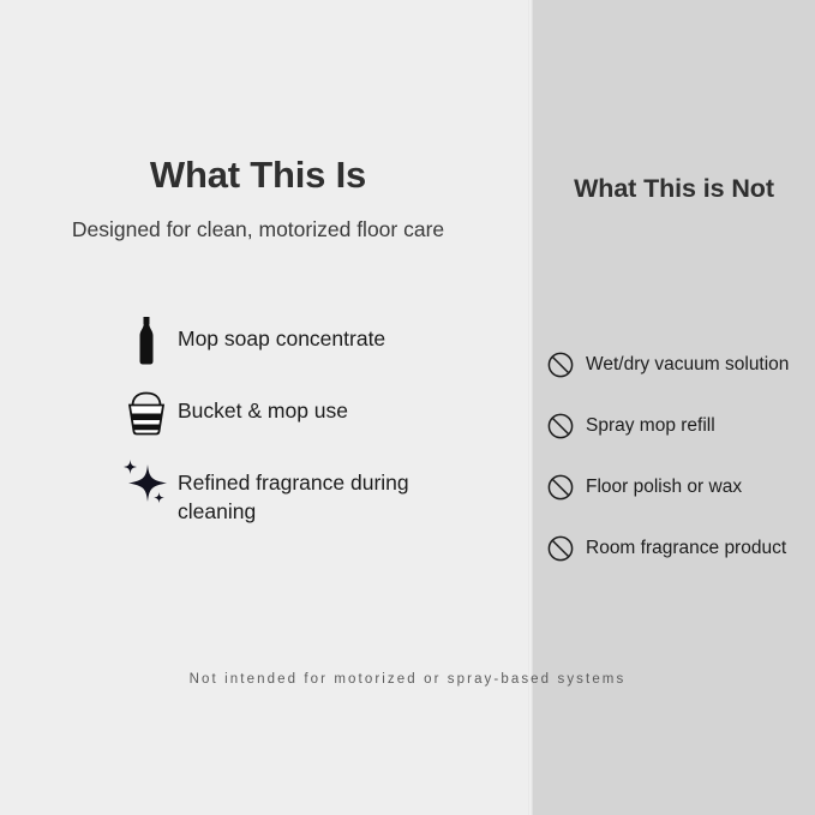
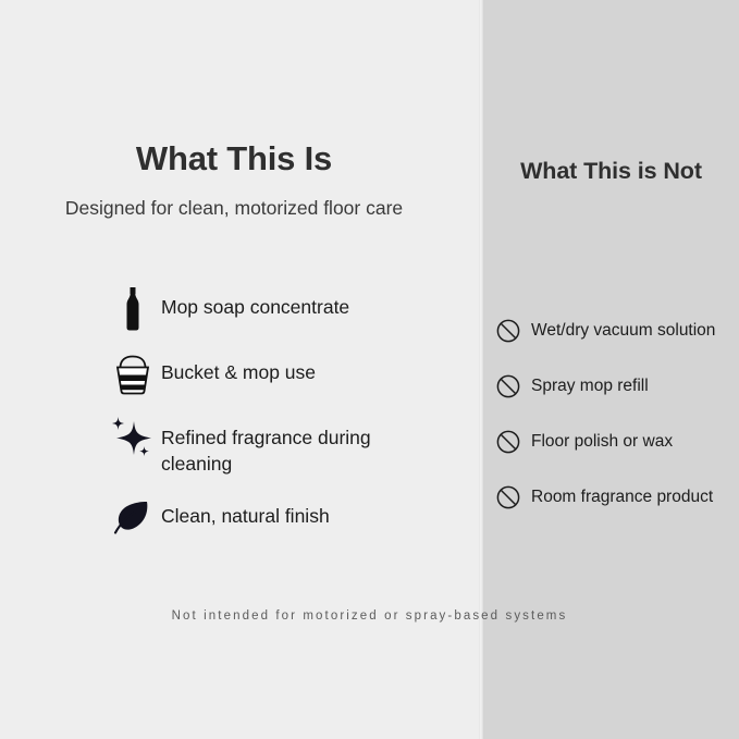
  What This Is
  Designed for clean, motorized floor care
  What This is Not
  Mop soap concentrate
  Bucket & mop use
  Refined fragrance during cleaning
+ Clean, natural finish
  Wet/dry vacuum solution
  Spray mop refill
  Floor polish or wax
  Room fragrance product
  Not intended for motorized or spray-based systems
